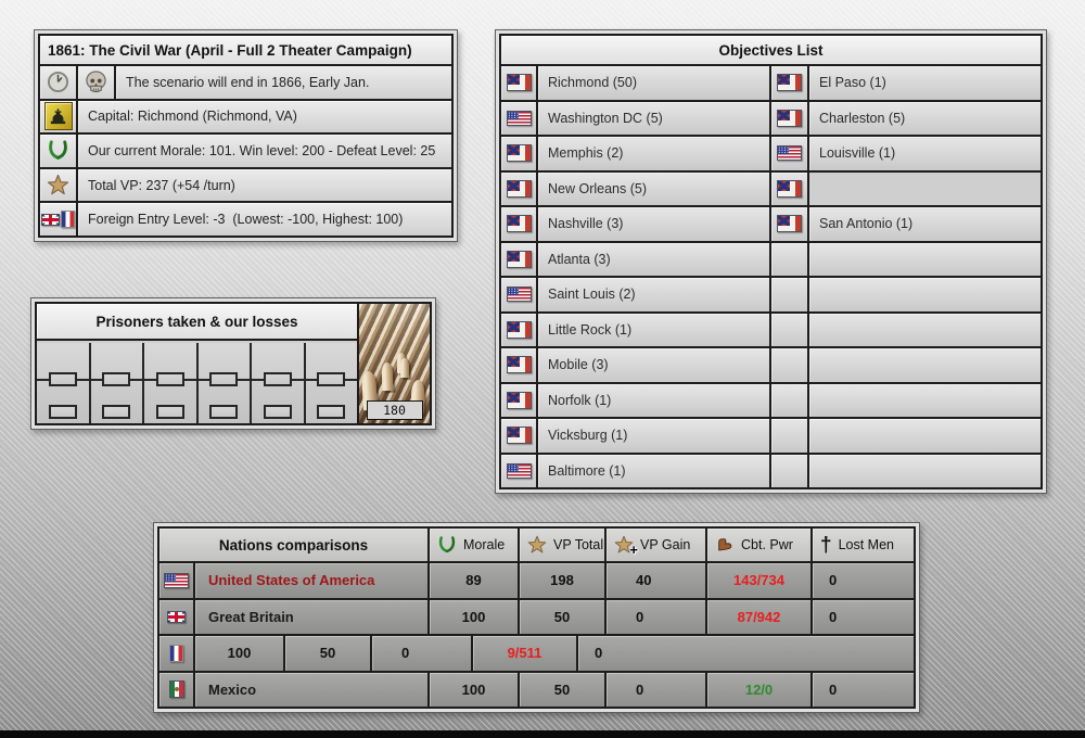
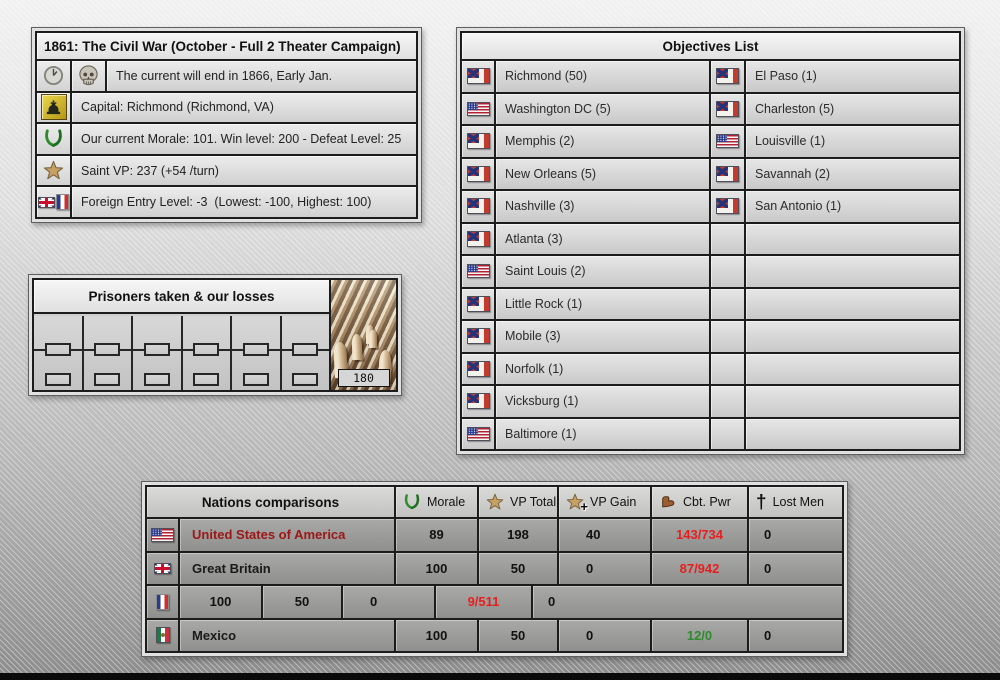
- 1861: The Civil War (April - Full 2 Theater Campaign)
+ 1861: The Civil War (October - Full 2 Theater Campaign)
- The scenario will end in 1866, Early Jan.
+ The current will end in 1866, Early Jan.
  Capital: Richmond (Richmond, VA)
  Our current Morale: 101. Win level: 200 - Defeat Level: 25
- Total VP: 237 (+54 /turn)
+ Saint VP: 237 (+54 /turn)
  Foreign Entry Level: -3 (Lowest: -100, Highest: 100)
  Prisoners taken & our losses
  180
  Objectives List
  Richmond (50)
  El Paso (1)
  Washington DC (5)
  Charleston (5)
  Memphis (2)
  Louisville (1)
  New Orleans (5)
+ Savannah (2)
  Nashville (3)
  San Antonio (1)
  Atlanta (3)
  Saint Louis (2)
  Little Rock (1)
  Mobile (3)
  Norfolk (1)
  Vicksburg (1)
  Baltimore (1)
  Nations comparisons
  Morale
  VP Total
  +
  VP Gain
  Cbt. Pwr
  †
  Lost Men
  United States of America
  89
  198
  40
  143/734
  0
  Great Britain
  100
  50
  0
  87/942
  0
  100
  50
  0
  9/511
  0
  Mexico
  100
  50
  0
  12/0
  0
